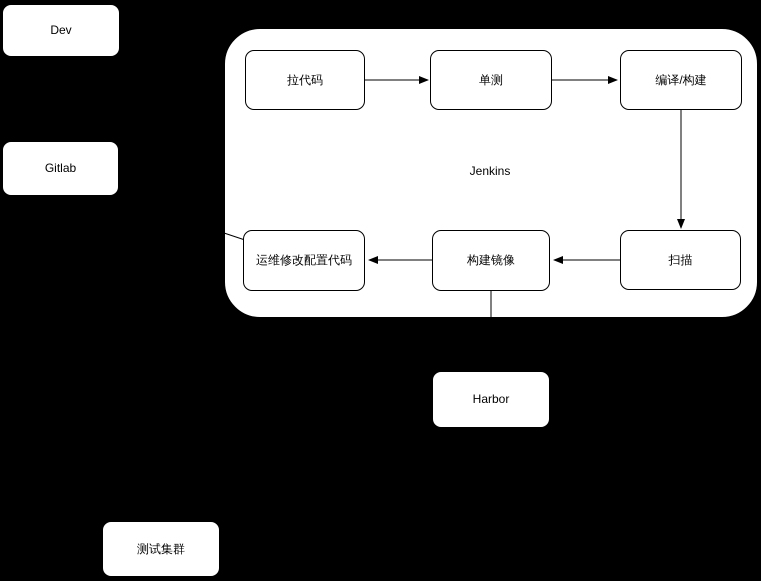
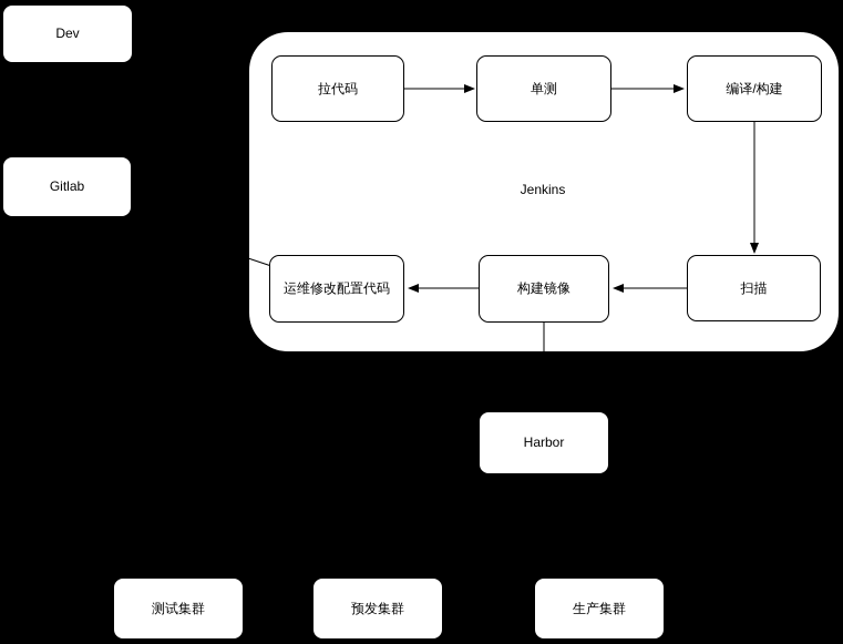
  Jenkins
  Dev
  Gitlab
  Harbor
  拉代码
  单测
  编译/构建
  运维修改配置代码
  构建镜像
  扫描
  测试集群
+ 预发集群
+ 生产集群
